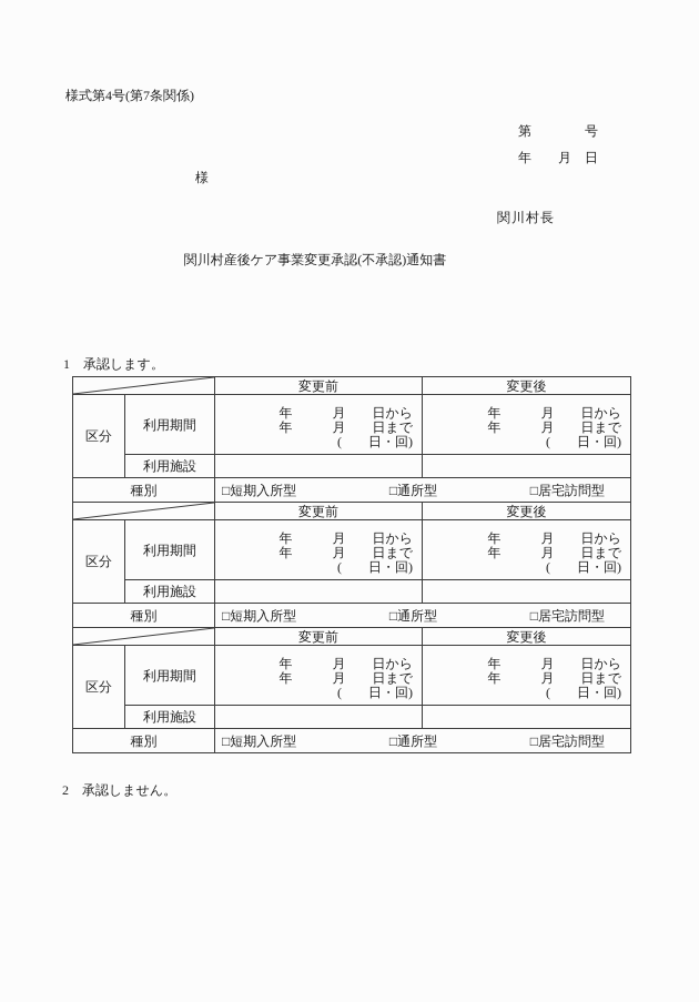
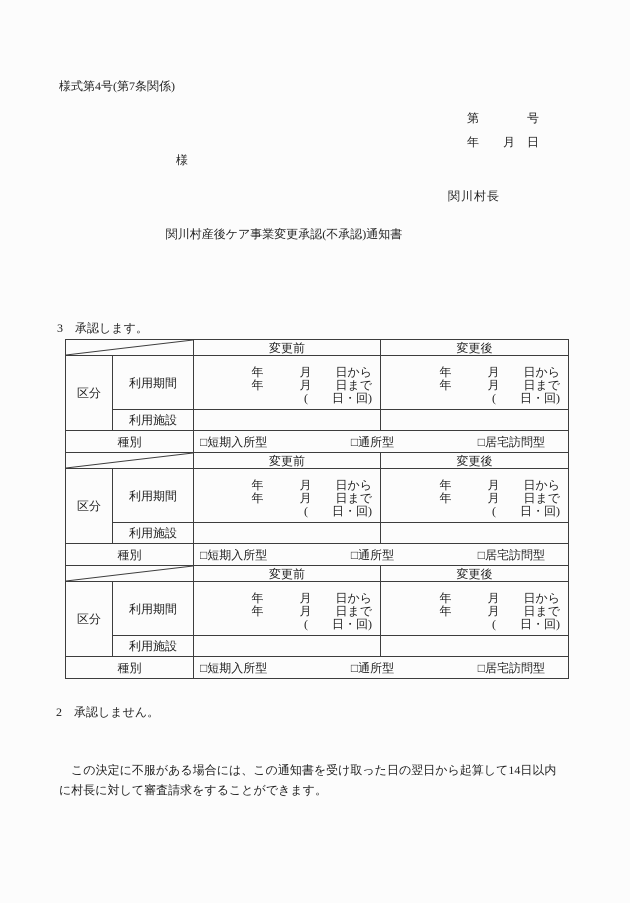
  様式第4号(第7条関係)
  第 号
  年 月 日
  様
  関川村長
  関川村産後ケア事業変更承認(不承認)通知書
- 1 承認します。
+ 3 承認します。
  	変更前	変更後
  区分	利用期間	年 月 日から 年 月 日まで ( 日・回)	年 月 日から 年 月 日まで ( 日・回)
  利用施設
  種別	□短期入所型 □通所型 □居宅訪問型
  	変更前	変更後
  区分	利用期間	年 月 日から 年 月 日まで ( 日・回)	年 月 日から 年 月 日まで ( 日・回)
  利用施設
  種別	□短期入所型 □通所型 □居宅訪問型
  	変更前	変更後
  区分	利用期間	年 月 日から 年 月 日まで ( 日・回)	年 月 日から 年 月 日まで ( 日・回)
  利用施設
  種別	□短期入所型 □通所型 □居宅訪問型
  2 承認しません。
+ この決定に不服がある場合には、この通知書を受け取った日の翌日から起算して14日以内に村長に対して審査請求をすることができます。
